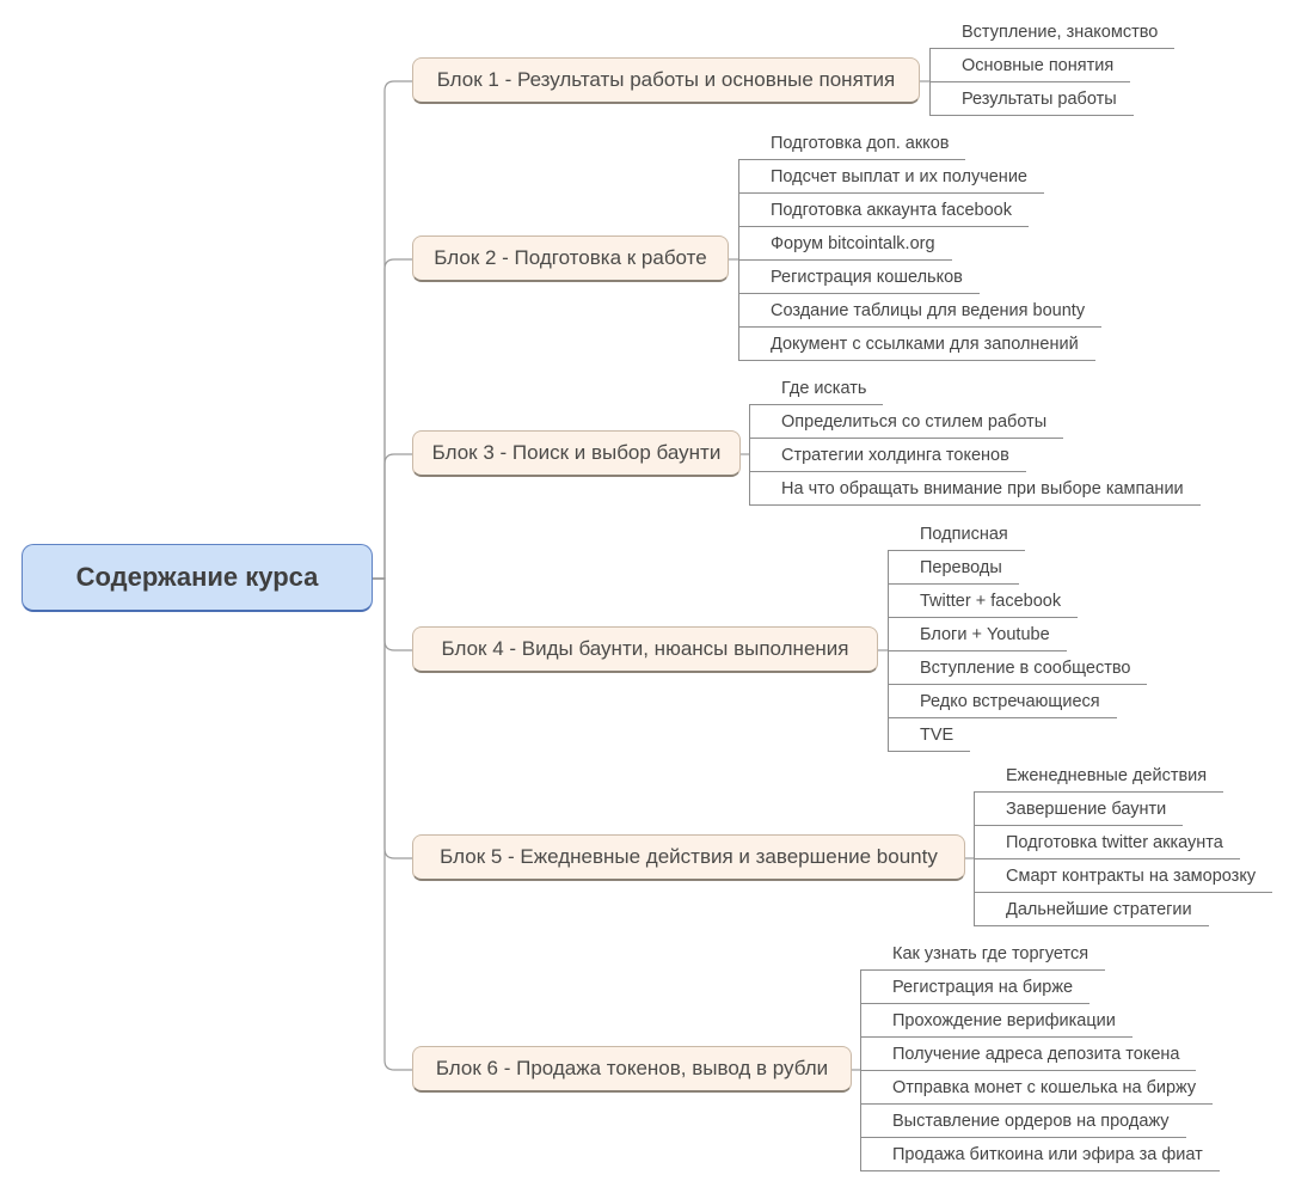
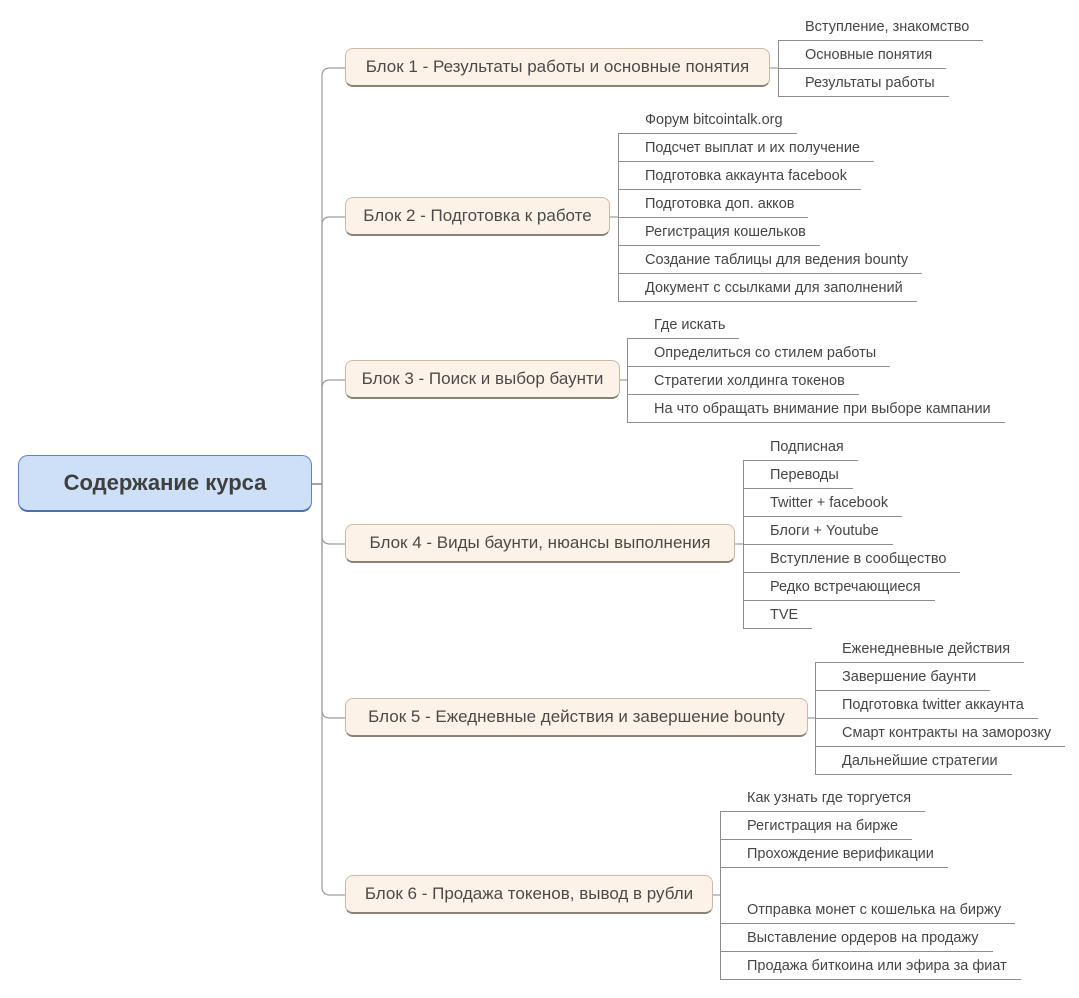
  Содержание курса
  Блок 1 - Результаты работы и основные понятия
  Вступление, знакомство
  Основные понятия
  Результаты работы
  Блок 2 - Подготовка к работе
- Подготовка доп. акков
+ Форум bitcointalk.org
  Подсчет выплат и их получение
  Подготовка аккаунта facebook
- Форум bitcointalk.org
+ Подготовка доп. акков
  Регистрация кошельков
  Создание таблицы для ведения bounty
  Документ с ссылками для заполнений
  Блок 3 - Поиск и выбор баунти
  Где искать
  Определиться со стилем работы
  Стратегии холдинга токенов
  На что обращать внимание при выборе кампании
  Блок 4 - Виды баунти, нюансы выполнения
  Подписная
  Переводы
  Twitter + facebook
  Блоги + Youtube
  Вступление в сообщество
  Редко встречающиеся
  TVE
  Блок 5 - Ежедневные действия и завершение bounty
  Еженедневные действия
  Завершение баунти
  Подготовка twitter аккаунта
  Смарт контракты на заморозку
  Дальнейшие стратегии
  Блок 6 - Продажа токенов, вывод в рубли
  Как узнать где торгуется
  Регистрация на бирже
  Прохождение верификации
- Получение адреса депозита токена
  Отправка монет с кошелька на биржу
  Выставление ордеров на продажу
  Продажа биткоина или эфира за фиат
